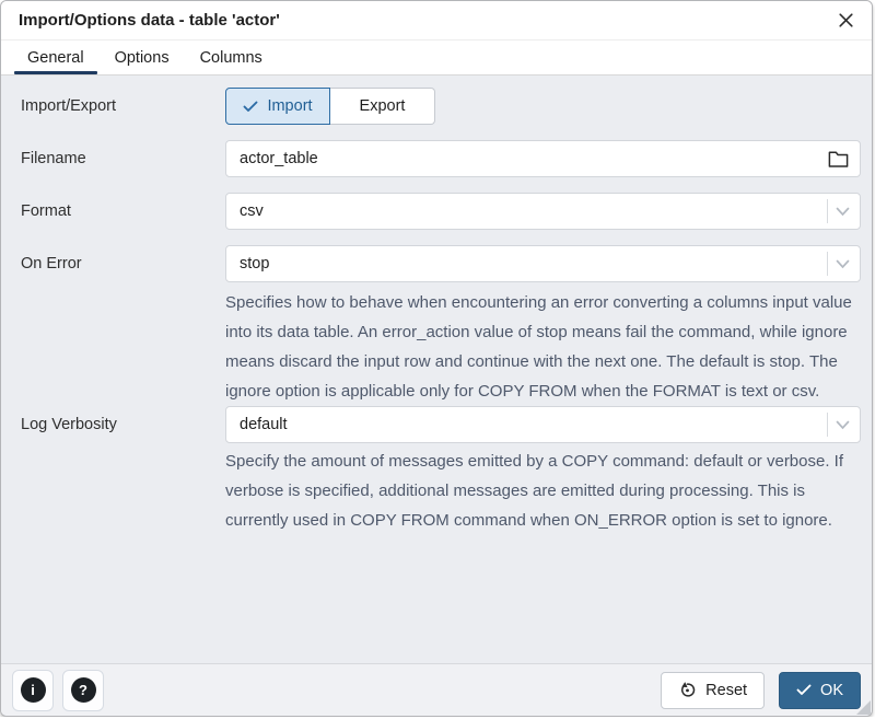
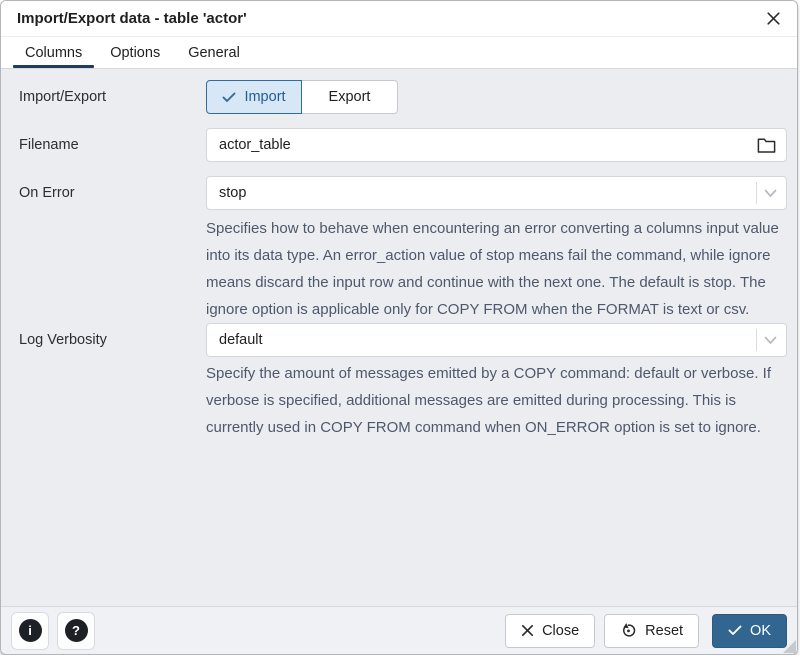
- Import/Options data - table 'actor'
+ Import/Export data - table 'actor'
- General
+ Columns
  Options
- Columns
+ General
  Import/Export
  Import
  Export
  Filename
  actor_table
- Format
- csv
  On Error
  stop
- Specifies how to behave when encountering an error converting a columns input value into its data table. An error_action value of stop means fail the command, while ignore means discard the input row and continue with the next one. The default is stop. The ignore option is applicable only for COPY FROM when the FORMAT is text or csv.
+ Specifies how to behave when encountering an error converting a columns input value into its data type. An error_action value of stop means fail the command, while ignore means discard the input row and continue with the next one. The default is stop. The ignore option is applicable only for COPY FROM when the FORMAT is text or csv.
  Log Verbosity
  default
  Specify the amount of messages emitted by a COPY command: default or verbose. If verbose is specified, additional messages are emitted during processing. This is currently used in COPY FROM command when ON_ERROR option is set to ignore.
  i
  ?
+ Close
  Reset
  OK
